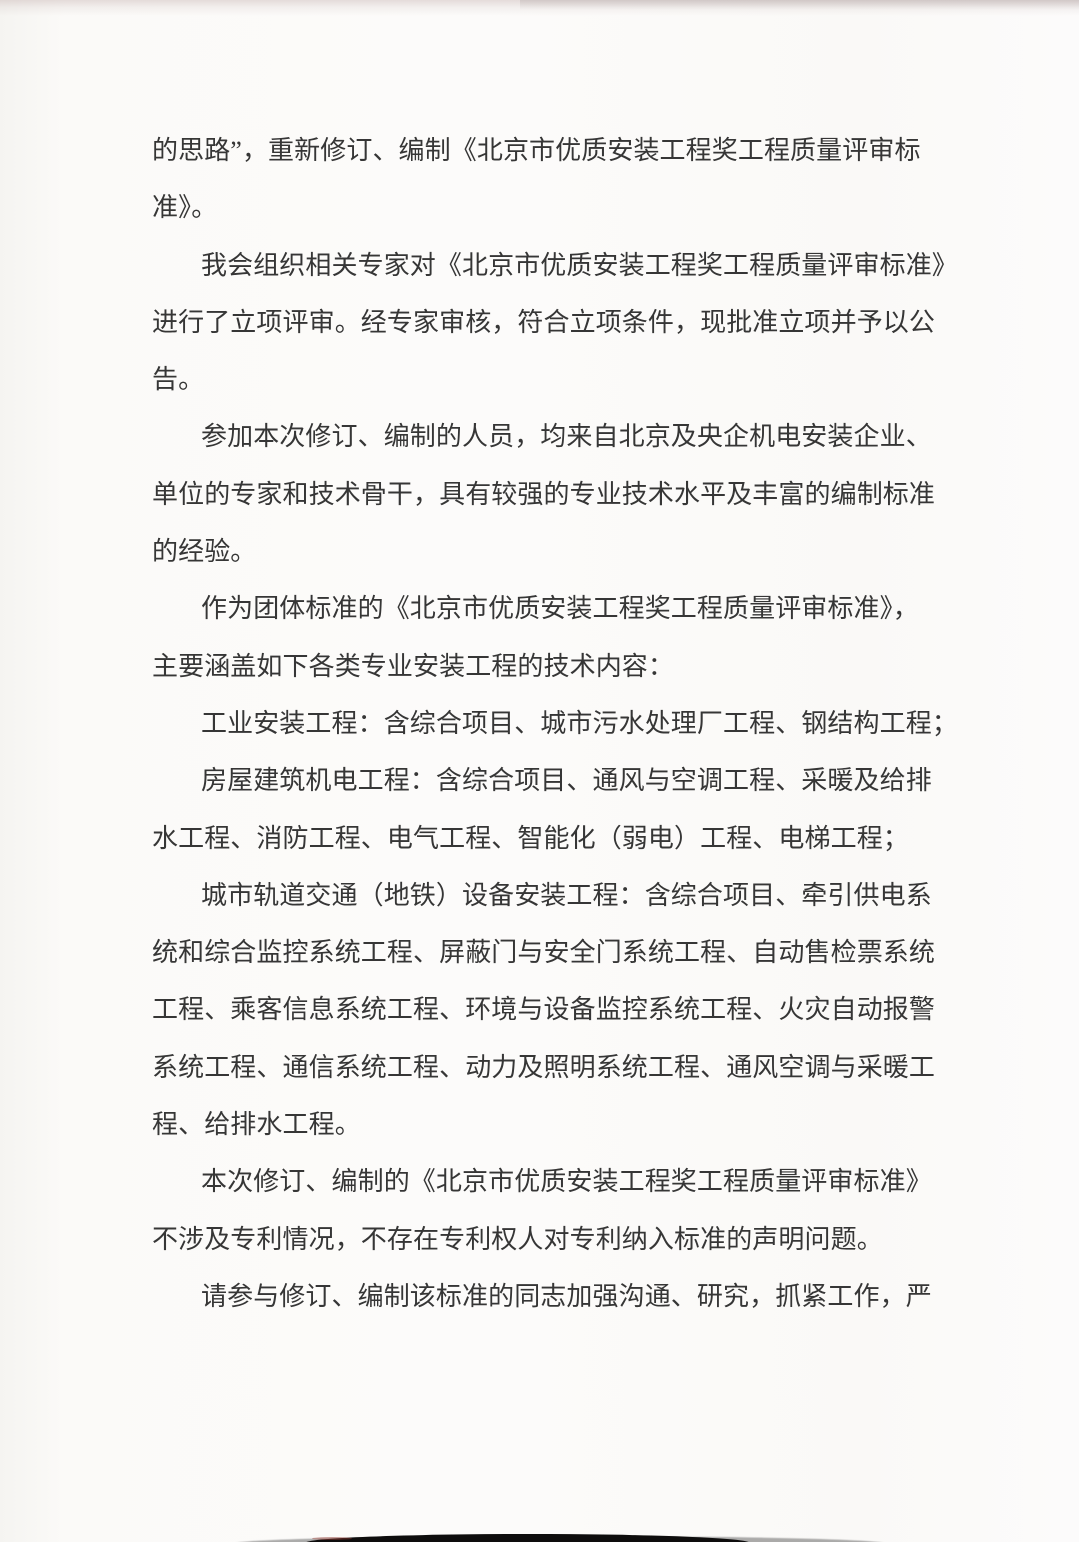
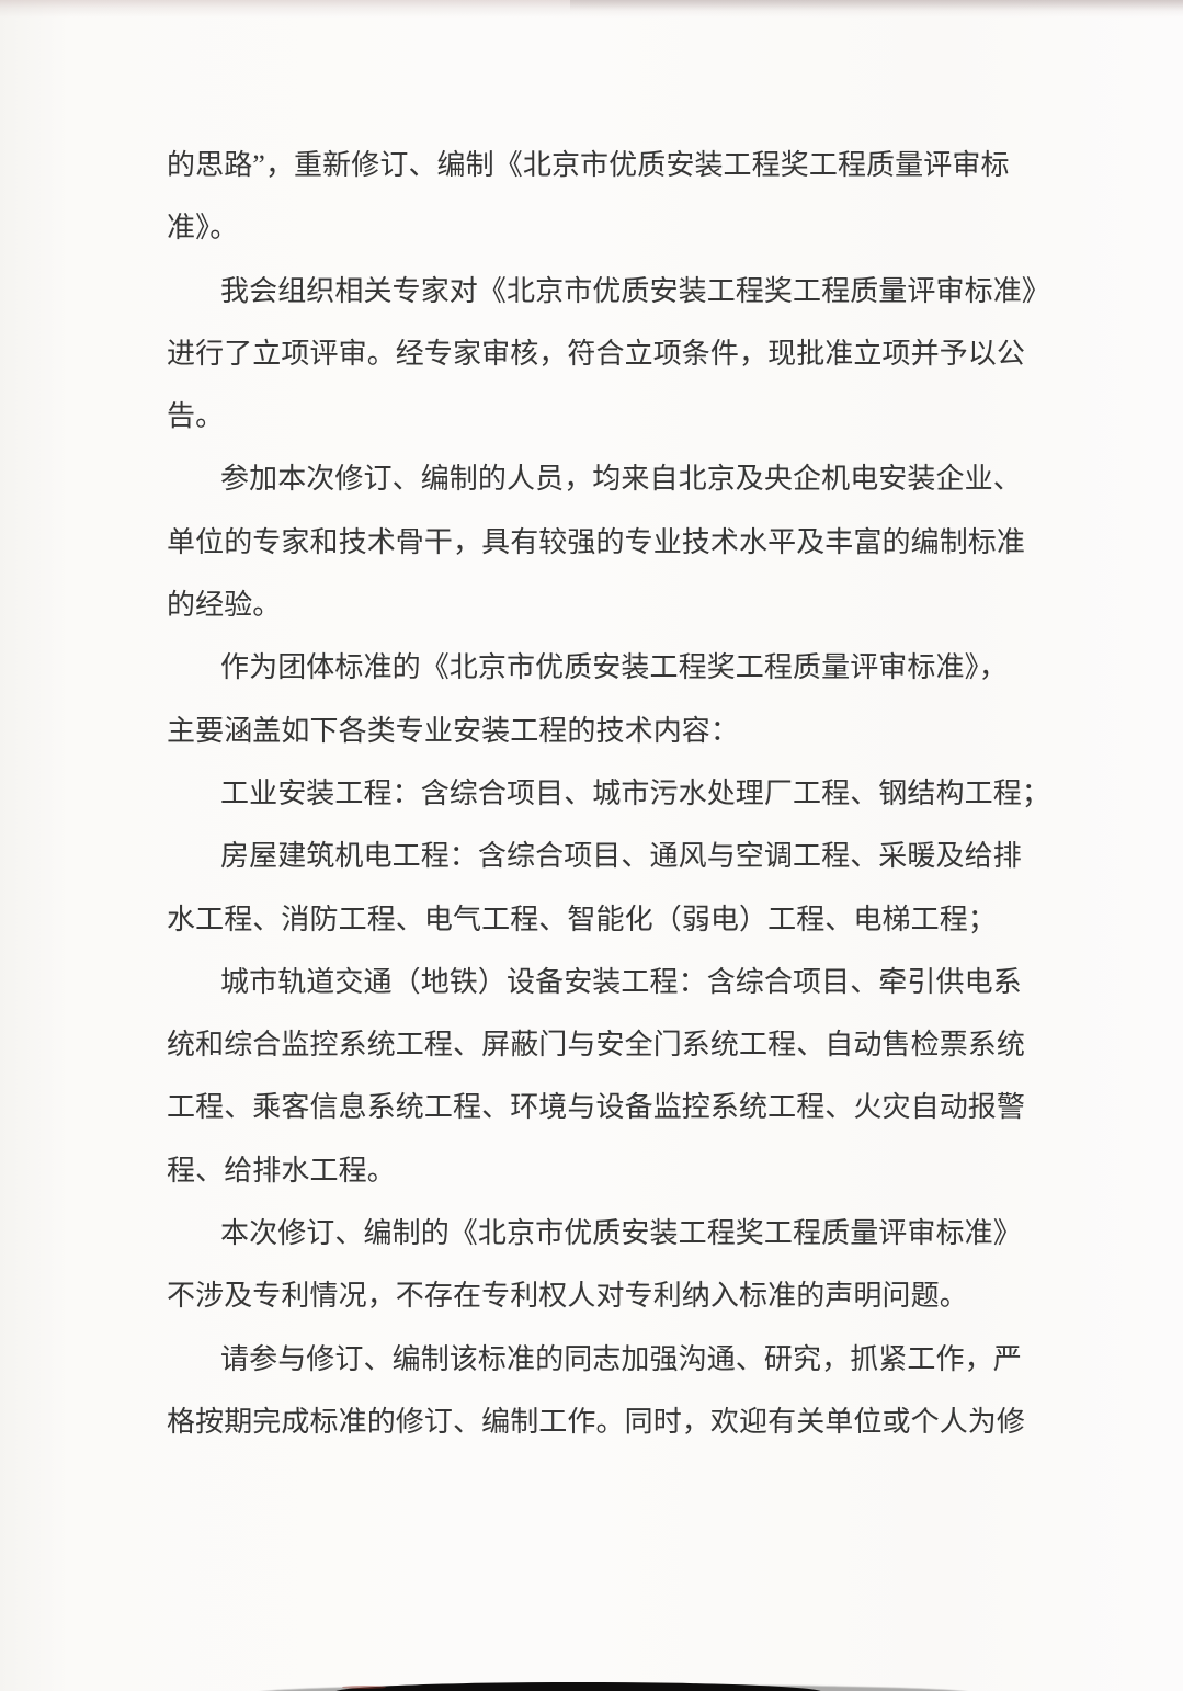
  的思路”，重新修订、编制《北京市优质安装工程奖工程质量评审标
  准》。
  我会组织相关专家对《北京市优质安装工程奖工程质量评审标准》
  进行了立项评审。经专家审核，符合立项条件，现批准立项并予以公
  告。
  参加本次修订、编制的人员，均来自北京及央企机电安装企业、
  单位的专家和技术骨干，具有较强的专业技术水平及丰富的编制标准
  的经验。
  作为团体标准的《北京市优质安装工程奖工程质量评审标准》，
  主要涵盖如下各类专业安装工程的技术内容：
  工业安装工程：含综合项目、城市污水处理厂工程、钢结构工程；
  房屋建筑机电工程：含综合项目、通风与空调工程、采暖及给排
  水工程、消防工程、电气工程、智能化（弱电）工程、电梯工程；
  城市轨道交通（地铁）设备安装工程：含综合项目、牵引供电系
  统和综合监控系统工程、屏蔽门与安全门系统工程、自动售检票系统
  工程、乘客信息系统工程、环境与设备监控系统工程、火灾自动报警
- 系统工程、通信系统工程、动力及照明系统工程、通风空调与采暖工
  程、给排水工程。
  本次修订、编制的《北京市优质安装工程奖工程质量评审标准》
  不涉及专利情况，不存在专利权人对专利纳入标准的声明问题。
  请参与修订、编制该标准的同志加强沟通、研究，抓紧工作，严
+ 格按期完成标准的修订、编制工作。同时，欢迎有关单位或个人为修
